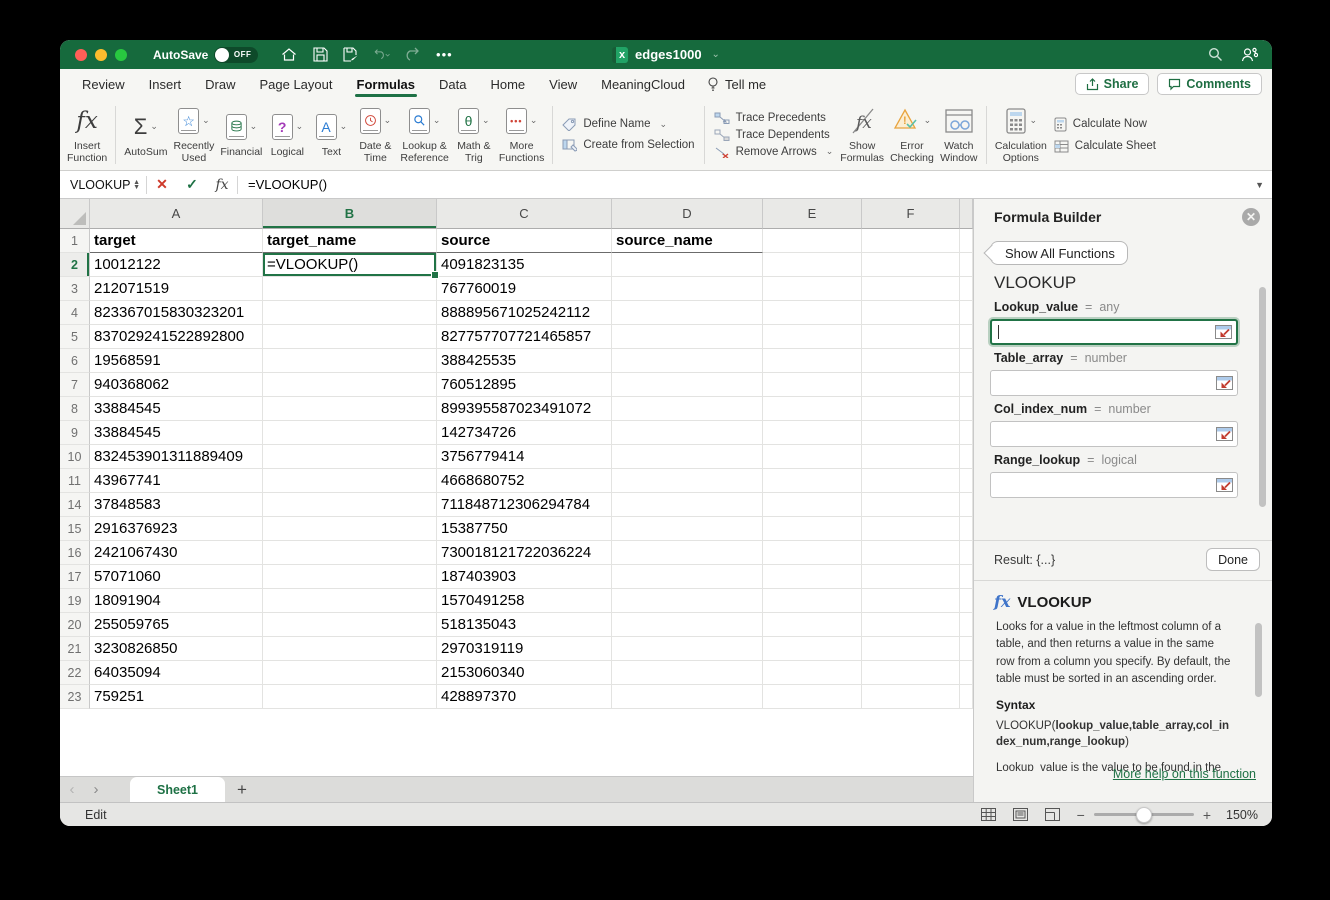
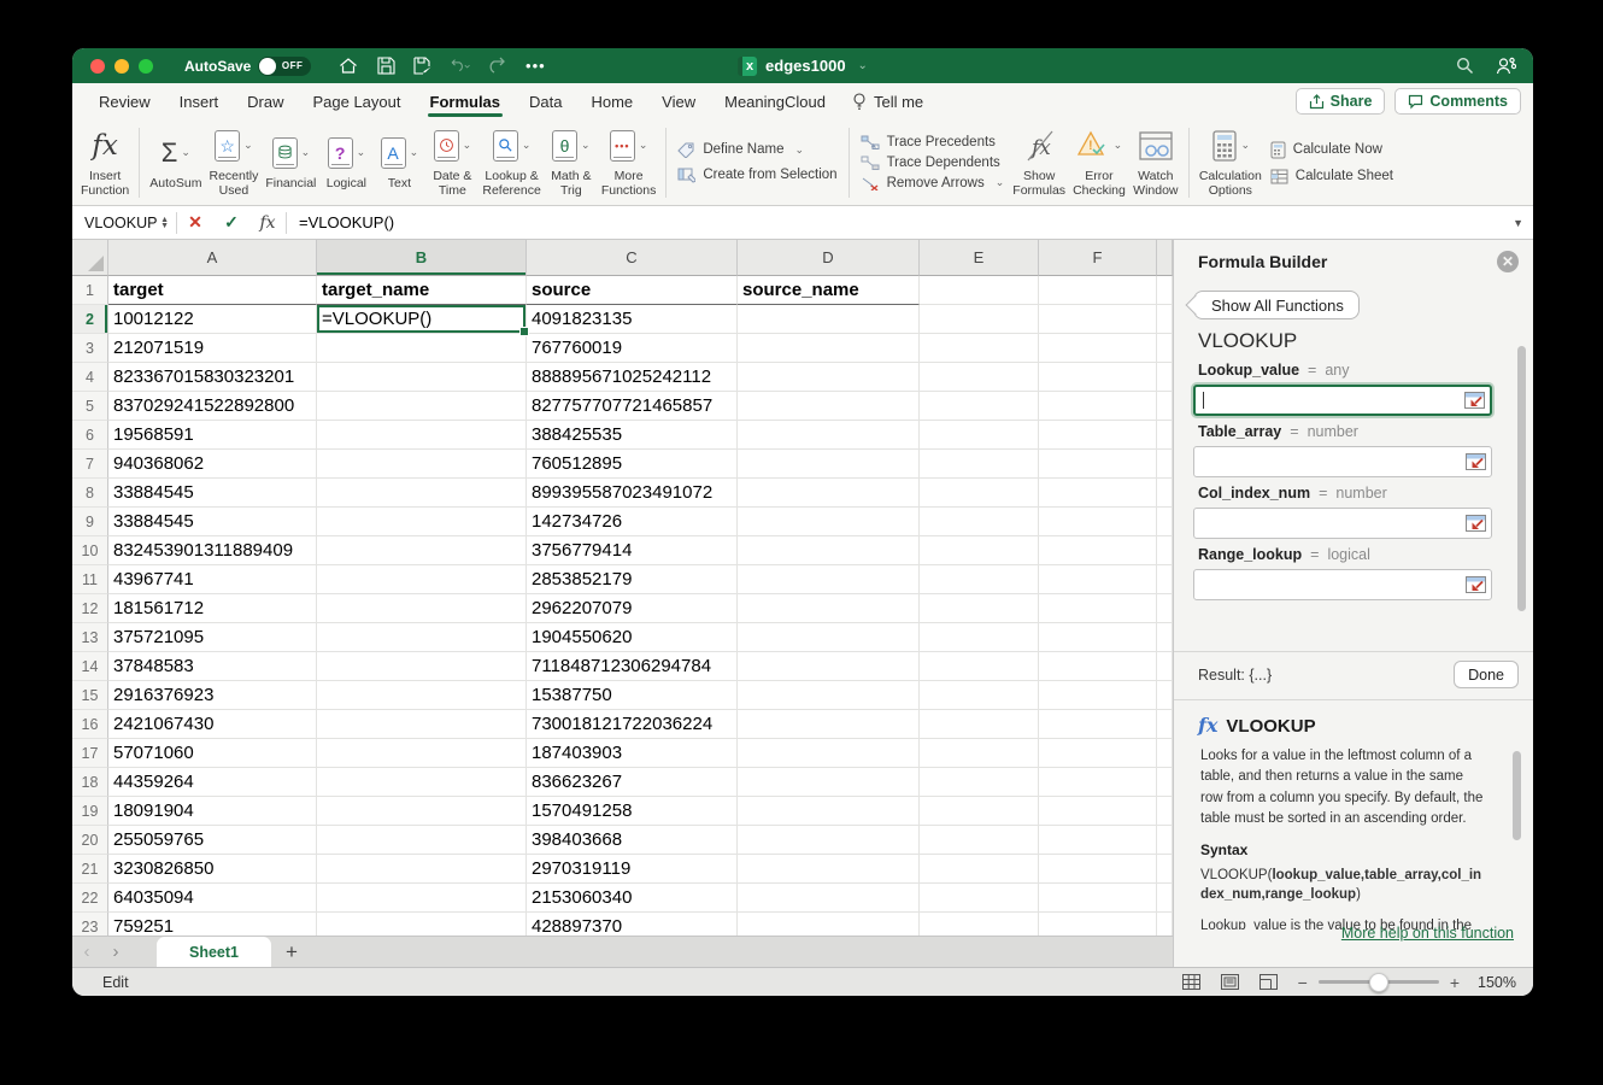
  AutoSave
  OFF
  •••
  x
  edges1000
  ⌄
  Review
  Insert
  Draw
  Page Layout
  Formulas
  Data
  Home
  View
  MeaningCloud
  Tell me
  Share
  Comments
  fx
  Insert
  Function
  Σ
  ⌄
  AutoSum
  ☆
  ⌄
  Recently
  Used
  ⌄
  Financial
  ?
  ⌄
  Logical
  A
  ⌄
  Text
  ⌄
  Date &
  Time
  ⌄
  Lookup &
  Reference
  θ
  ⌄
  Math &
  Trig
  •••
  ⌄
  More
  Functions
  Define Name
  ⌄
  Create from Selection
  Trace Precedents
  Trace Dependents
  Remove Arrows
  ⌄
  fx
  Show
  Formulas
  !
  ⌄
  Error
  Checking
  Watch
  Window
  ⌄
  Calculation
  Options
  Calculate Now
  Calculate Sheet
  VLOOKUP
  ✕
  ✓
  fx
  =VLOOKUP()
  ▼
  A
  B
  C
  D
  E
  F
  1
  target
  target_name
  source
  source_name
  2
  10012122
  =VLOOKUP()
  4091823135
  3
  212071519
  767760019
  4
  823367015830323201
  888895671025242112
  5
  837029241522892800
  827757707721465857
  6
  19568591
  388425535
  7
  940368062
  760512895
  8
  33884545
  899395587023491072
  9
  33884545
  142734726
  10
  832453901311889409
  3756779414
  11
  43967741
- 4668680752
+ 2853852179
+ 12
+ 181561712
+ 2962207079
+ 13
+ 375721095
+ 1904550620
  14
  37848583
  711848712306294784
  15
  2916376923
  15387750
  16
  2421067430
  730018121722036224
  17
  57071060
  187403903
+ 18
+ 44359264
+ 836623267
  19
  18091904
  1570491258
  20
  255059765
- 518135043
+ 398403668
  21
  3230826850
  2970319119
  22
  64035094
  2153060340
  23
  759251
  428897370
  ‹
  ›
  Sheet1
  +
  Formula Builder
  ✕
  Show All Functions
  VLOOKUP
  Lookup_value = any
  Table_array = number
  Col_index_num = number
  Range_lookup = logical
  Result: {...}
  Done
  fx
  VLOOKUP
  Looks for a value in the leftmost column of a table, and then returns a value in the same row from a column you specify. By default, the table must be sorted in an ascending order.
  Syntax
  VLOOKUP(lookup_value,table_array,col_index_num,range_lookup)
  Lookup_value is the value to be found in the
  More help on this function
  Edit
  −
  +
  150%
